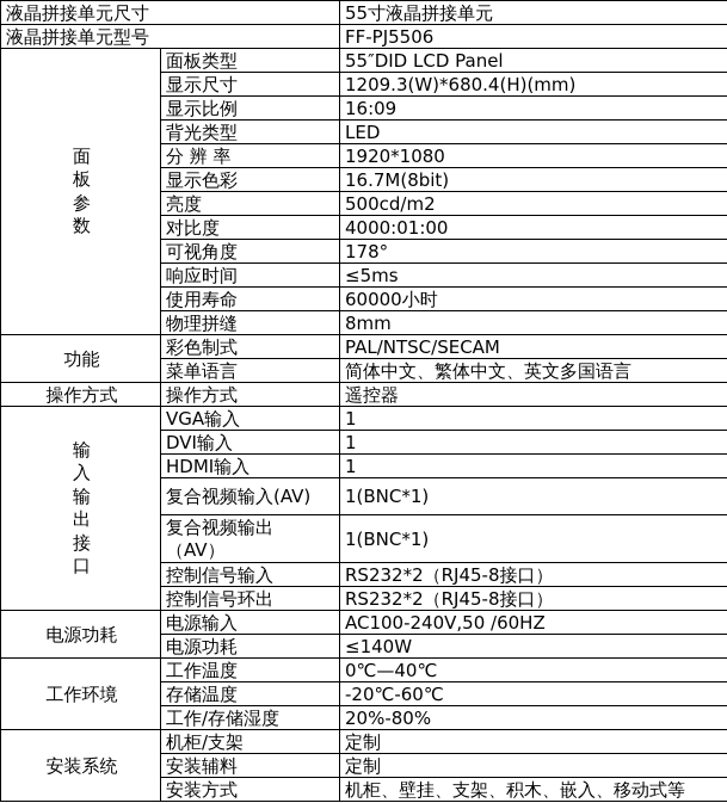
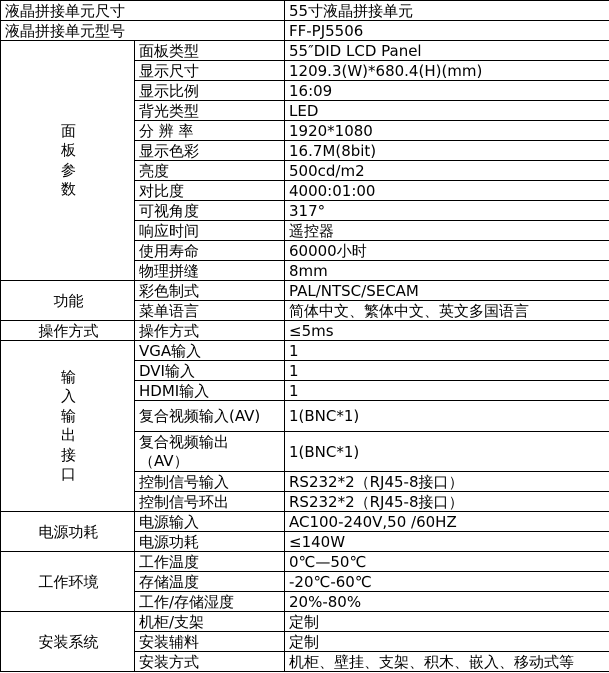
  液晶拼接单元尺寸	55寸液晶拼接单元
  液晶拼接单元型号	FF-PJ5506
  面板参数	面板类型	55″DID LCD Panel
  显示尺寸	1209.3(W)*680.4(H)(mm)
  显示比例	16:09
  背光类型	LED
  分 辨 率	1920*1080
  显示色彩	16.7M(8bit)
  亮度	500cd/m2
  对比度	4000:01:00
- 可视角度	178°
+ 可视角度	317°
- 响应时间	≤5ms
+ 响应时间	遥控器
  使用寿命	60000小时
  物理拼缝	8mm
  功能	彩色制式	PAL/NTSC/SECAM
  菜单语言	简体中文、繁体中文、英文多国语言
- 操作方式	操作方式	遥控器
+ 操作方式	操作方式	≤5ms
  输入输出接口	VGA输入	1
  DVI输入	1
  HDMI输入	1
  复合视频输入(AV)	1(BNC*1)
  复合视频输出 （AV）	1(BNC*1)
  控制信号输入	RS232*2（RJ45-8接口）
  控制信号环出	RS232*2（RJ45-8接口）
  电源功耗	电源输入	AC100-240V,50 /60HZ
  电源功耗	≤140W
- 工作环境	工作温度	0℃—40℃
+ 工作环境	工作温度	0℃—50℃
  存储温度	-20℃-60℃
  工作/存储湿度	20%-80%
  安装系统	机柜/支架	定制
  安装辅料	定制
  安装方式	机柜、壁挂、支架、积木、嵌入、移动式等
